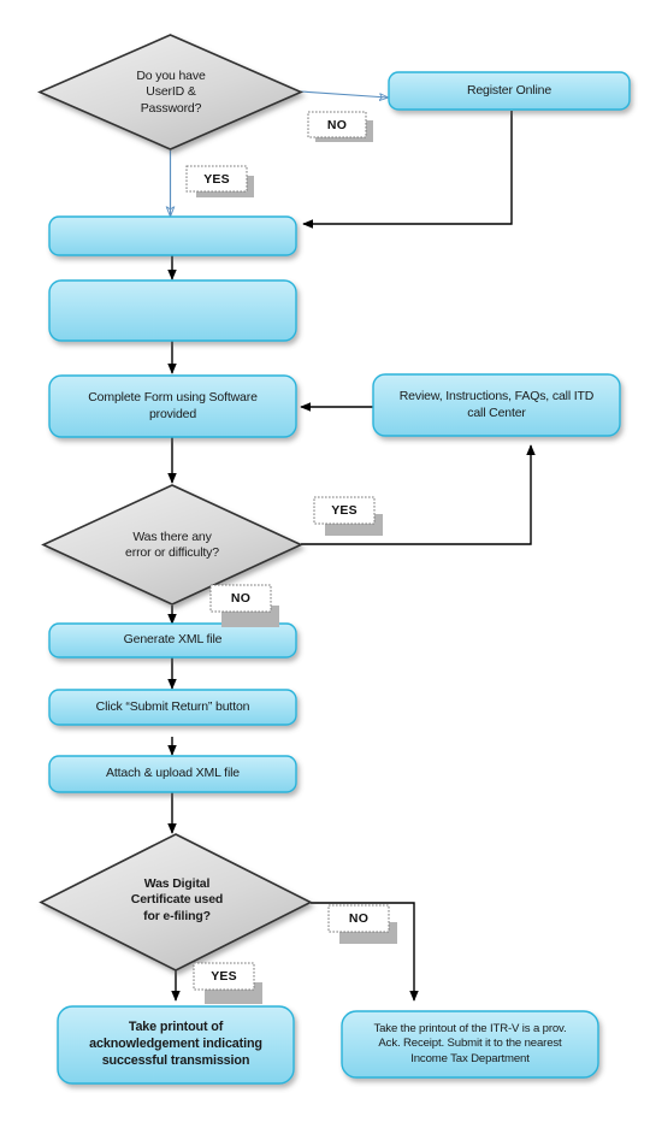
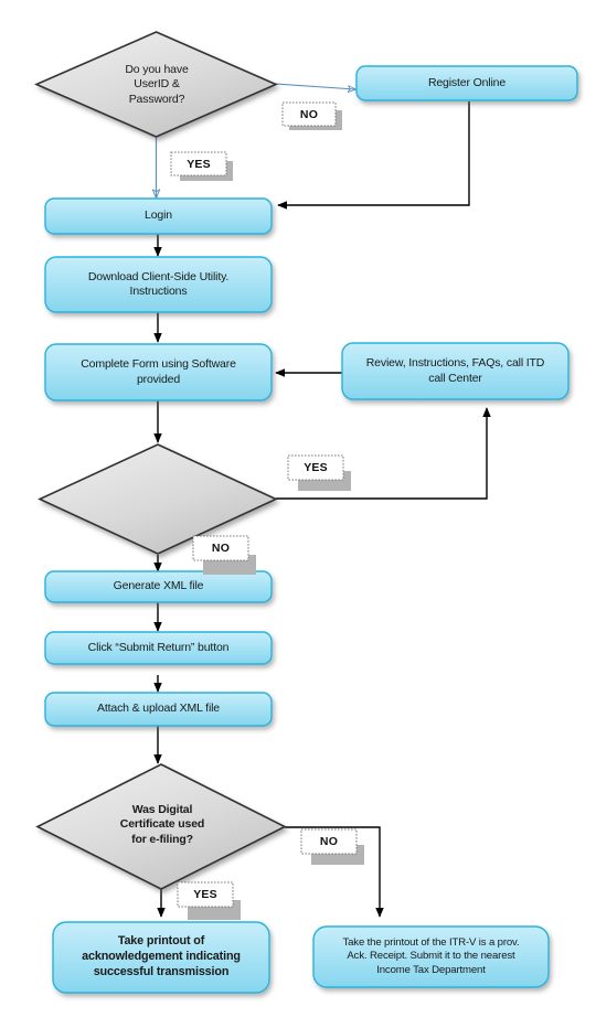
  Do you have
  UserID &
  Password?
  Register Online
+ Login
+ Download Client-Side Utility.
+ Instructions
  Complete Form using Software
  provided
  Review, Instructions, FAQs, call ITD
  call Center
- Was there any
- error or difficulty?
  Generate XML file
  Click “Submit Return” button
  Attach & upload XML file
  Was Digital
  Certificate used
  for e-filing?
  Take printout of
  acknowledgement indicating
  successful transmission
  Take the printout of the ITR-V is a prov.
  Ack. Receipt. Submit it to the nearest
  Income Tax Department
  NO
  YES
  YES
  NO
  NO
  YES
